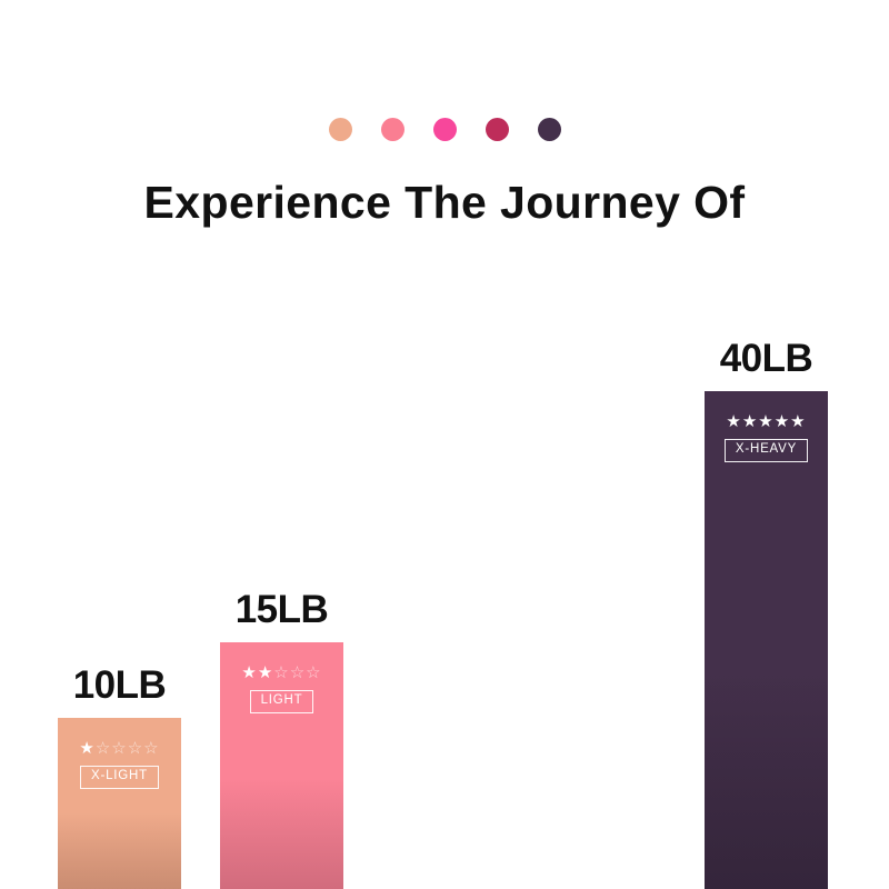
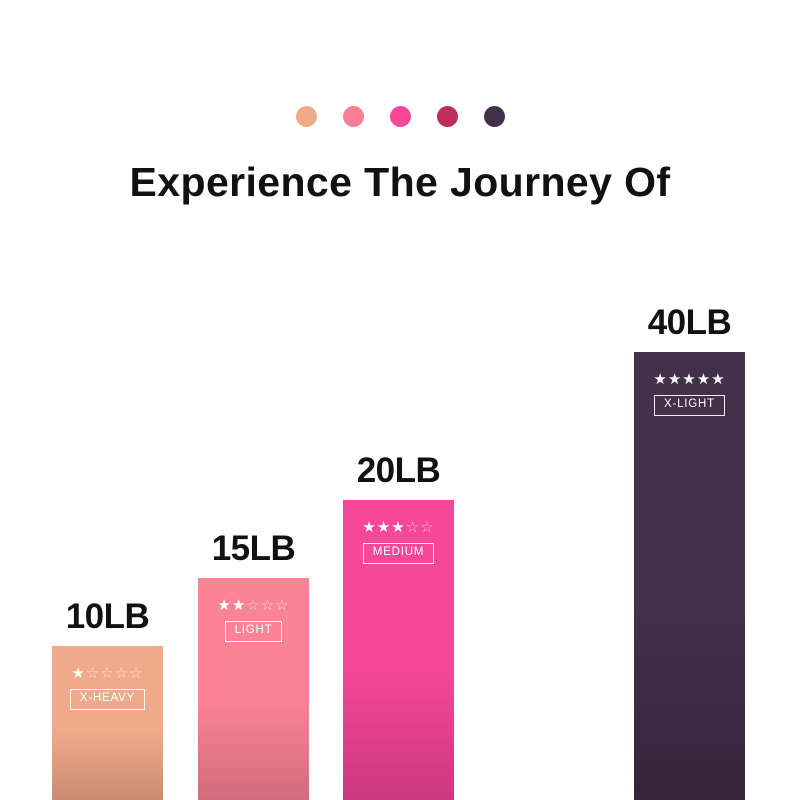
  Experience The Journey Of
  10LB
  ★☆☆☆☆
- X-LIGHT
+ X-HEAVY
  15LB
  ★★☆☆☆
  LIGHT
+ 20LB
+ ★★★☆☆
+ MEDIUM
  40LB
  ★★★★★
- X-HEAVY
+ X-LIGHT
